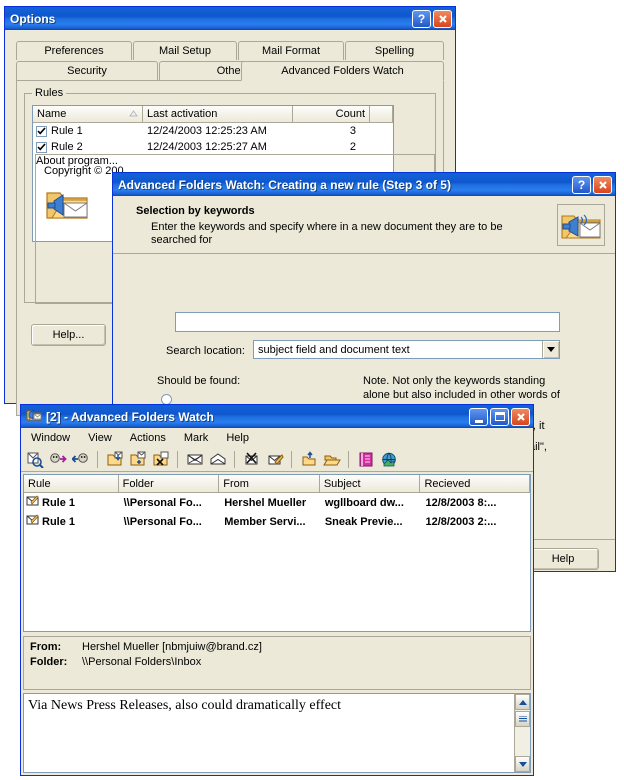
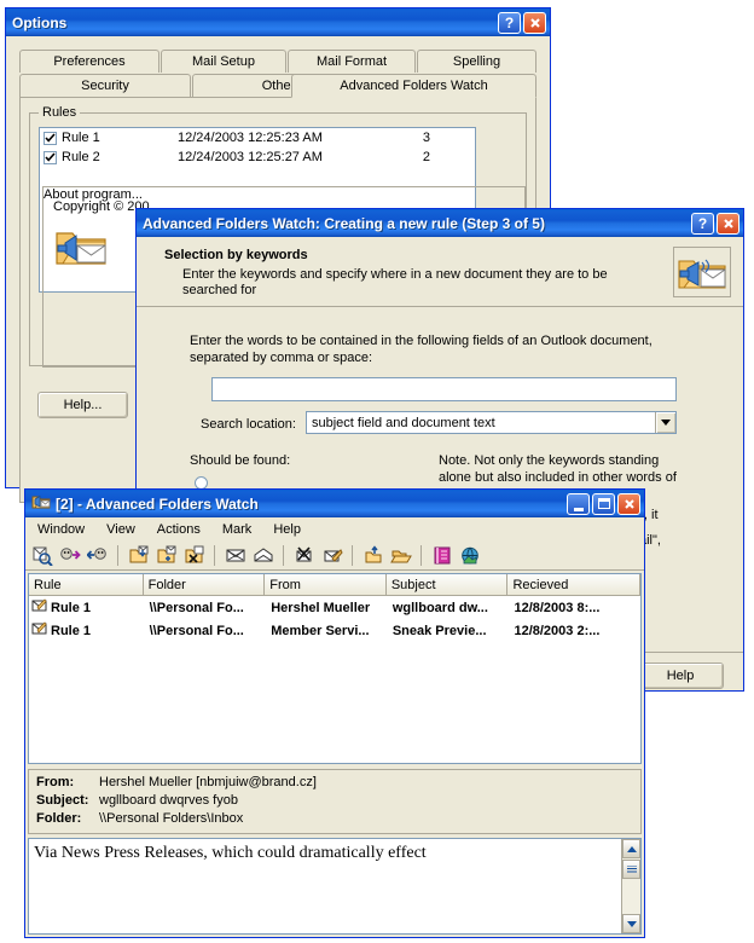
  Options
  ?
  Security
  Othe
  Advanced Folders Watch
  Preferences
  Mail Setup
  Mail Format
  Spelling
  Rules
- Name
- Last activation
- Count
  Rule 1
  12/24/2003 12:25:23 AM
  3
  Rule 2
  12/24/2003 12:25:27 AM
  2
  Help...
  About program...
  Copyright © 200
  Advanced Folders Watch: Creating a new rule (Step 3 of 5)
  ?
  Selection by keywords
  Enter the keywords and specify where in a new document they are to be searched for
+ Enter the words to be contained in the following fields of an Outlook document, separated by comma or space:
  Search location:
  subject field and document text
  Should be found:
  Note. Not only the keywords standing
  alone but also included in other words of
  , it
  il",
  Help
  [2] - Advanced Folders Watch
  Window
  View
  Actions
  Mark
  Help
  Rule
  Folder
  From
  Subject
  Recieved
  Rule 1
  \\Personal Fo...
  Hershel Mueller
  wgllboard dw...
  12/8/2003 8:...
  Rule 1
  \\Personal Fo...
  Member Servi...
  Sneak Previe...
  12/8/2003 2:...
  From:
  Hershel Mueller [nbmjuiw@brand.cz]
+ Subject:
+ wgllboard dwqrves fyob
  Folder:
  \\Personal Folders\Inbox
- Via News Press Releases, also could dramatically effect
+ Via News Press Releases, which could dramatically effect
